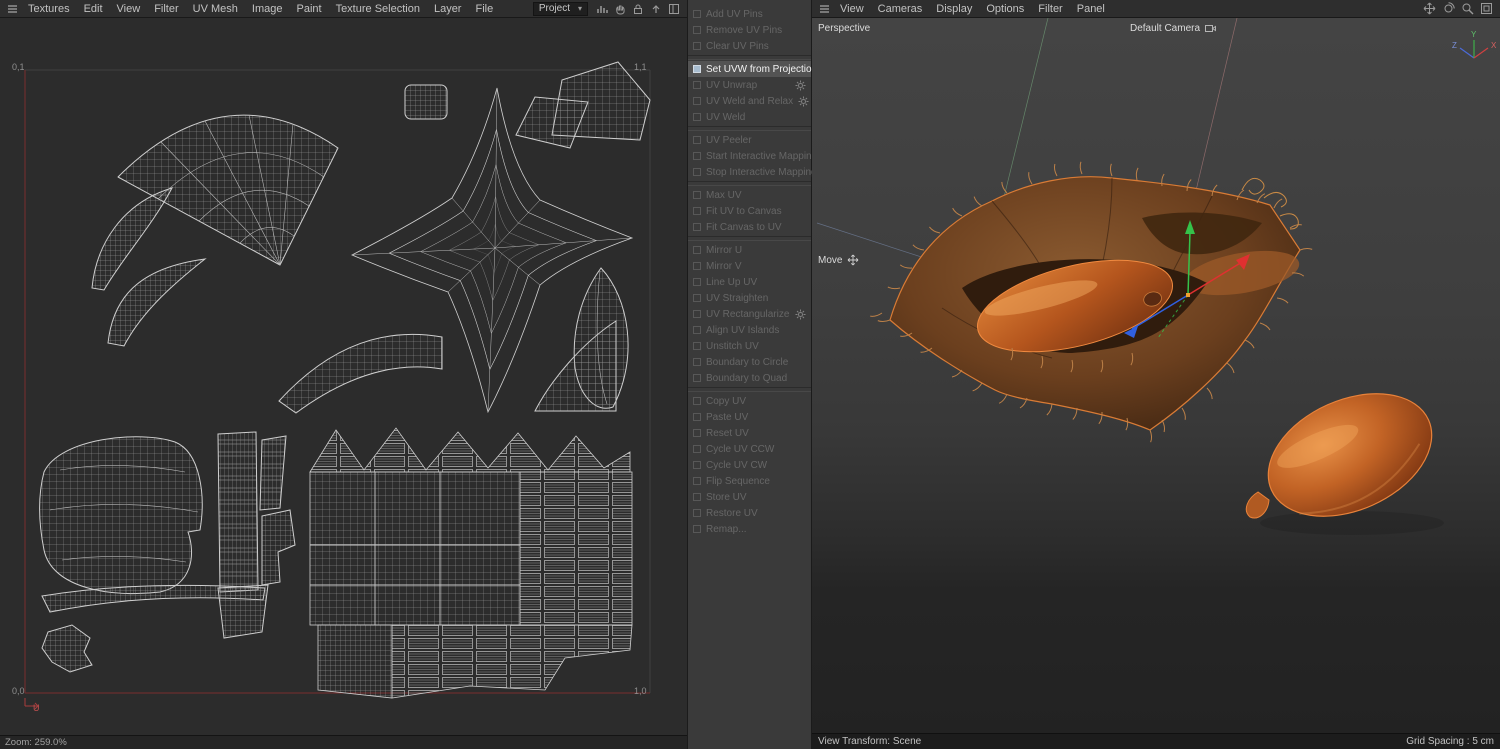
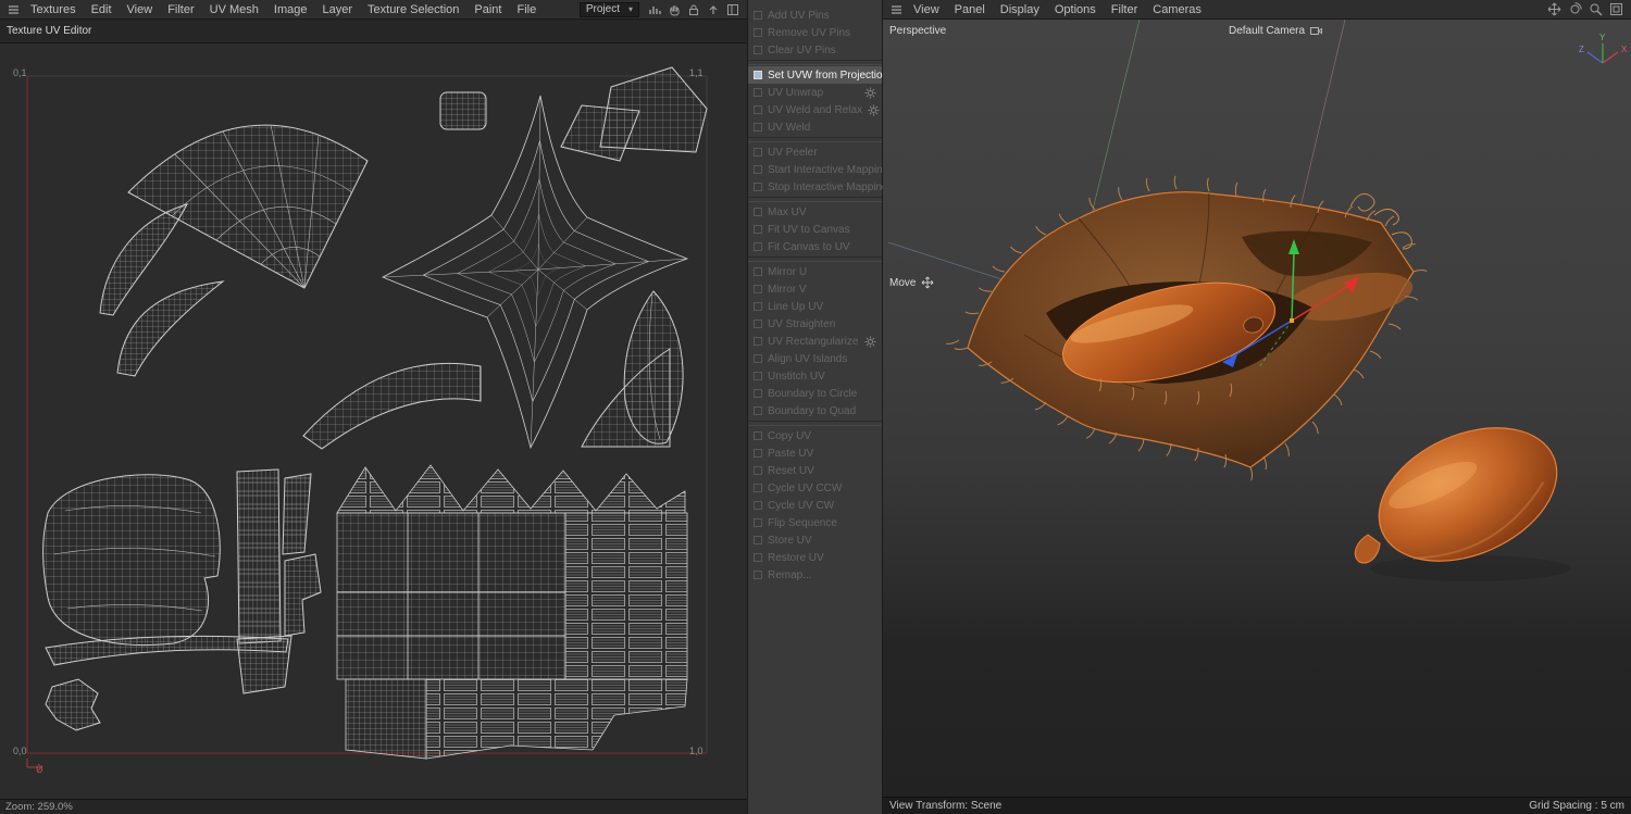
  Textures
  Edit
  View
  Filter
  UV Mesh
  Image
- Paint
+ Layer
  Texture Selection
- Layer
+ Paint
  File
  Project
  ▾
+ Texture UV Editor
  0,1
  1,1
  0,0
  1,0
  U
  Zoom: 259.0%
  Add UV Pins
  Remove UV Pins
  Clear UV Pins
  Set UVW from Projectio
  UV Unwrap
  UV Weld and Relax
  UV Weld
  UV Peeler
  Start Interactive Mappin
  Stop Interactive Mappin
  Max UV
  Fit UV to Canvas
  Fit Canvas to UV
  Mirror U
  Mirror V
  Line Up UV
  UV Straighten
  UV Rectangularize
  Align UV Islands
  Unstitch UV
  Boundary to Circle
  Boundary to Quad
  Copy UV
  Paste UV
  Reset UV
  Cycle UV CCW
  Cycle UV CW
  Flip Sequence
  Store UV
  Restore UV
  Remap...
  View
- Cameras
+ Panel
  Display
  Options
  Filter
- Panel
+ Cameras
  Z
  Y
  X
  Perspective
  Default Camera
  Move
  View Transform: Scene
  Grid Spacing : 5 cm
